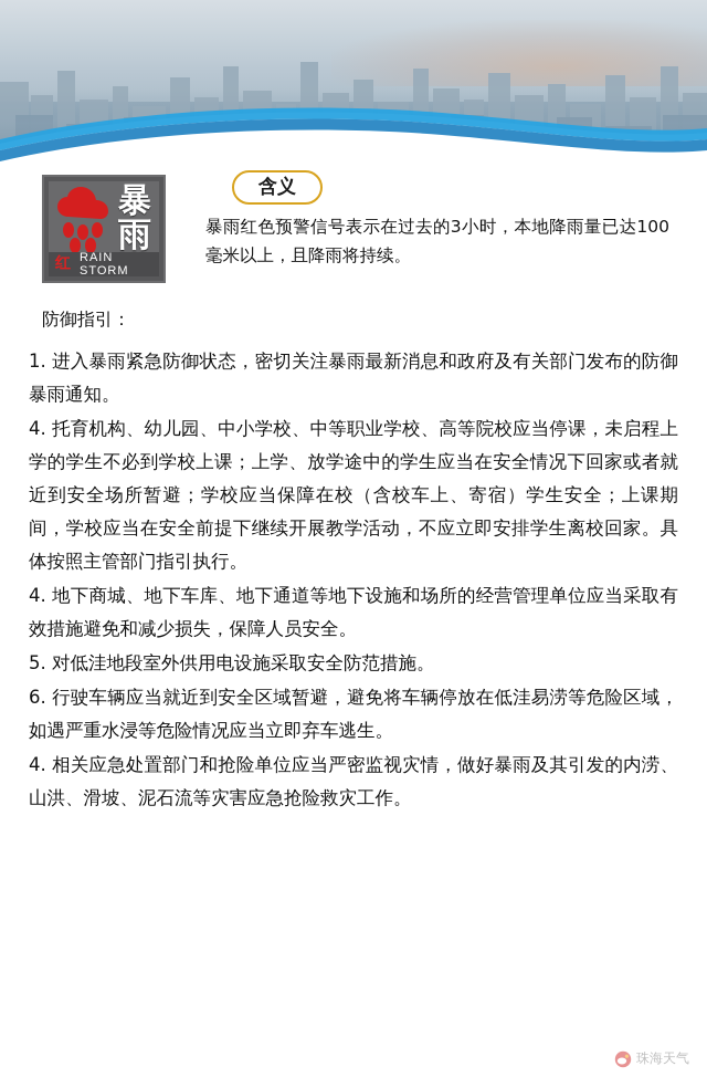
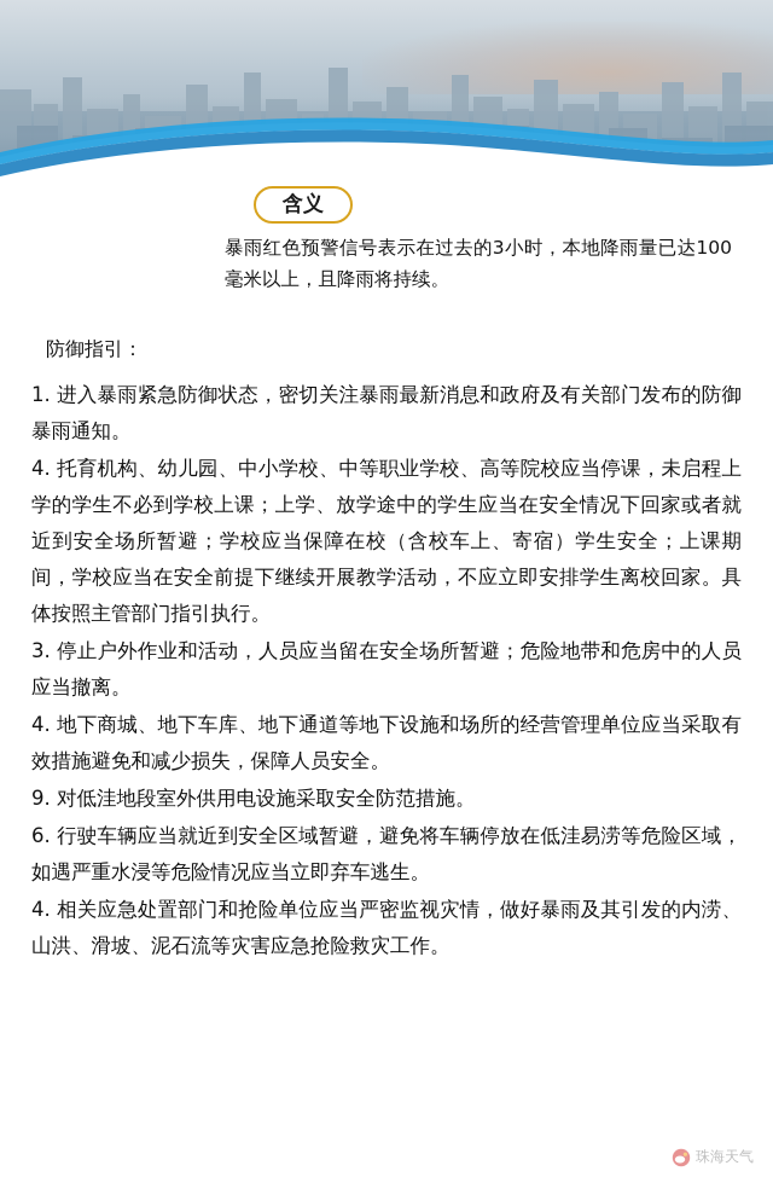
- 暴
- 雨
- 红
- RAIN STORM
  含义
  暴雨红色预警信号表示在过去的3小时，本地降雨量已达100毫米以上，且降雨将持续。
  防御指引：
  1. 进入暴雨紧急防御状态，密切关注暴雨最新消息和政府及有关部门发布的防御暴雨通知。
  4. 托育机构、幼儿园、中小学校、中等职业学校、高等院校应当停课，未启程上学的学生不必到学校上课；上学、放学途中的学生应当在安全情况下回家或者就近到安全场所暂避；学校应当保障在校（含校车上、寄宿）学生安全；上课期间，学校应当在安全前提下继续开展教学活动，不应立即安排学生离校回家。具体按照主管部门指引执行。
+ 3. 停止户外作业和活动，人员应当留在安全场所暂避；危险地带和危房中的人员应当撤离。
  4. 地下商城、地下车库、地下通道等地下设施和场所的经营管理单位应当采取有效措施避免和减少损失，保障人员安全。
- 5. 对低洼地段室外供用电设施采取安全防范措施。
+ 9. 对低洼地段室外供用电设施采取安全防范措施。
  6. 行驶车辆应当就近到安全区域暂避，避免将车辆停放在低洼易涝等危险区域，如遇严重水浸等危险情况应当立即弃车逃生。
  4. 相关应急处置部门和抢险单位应当严密监视灾情，做好暴雨及其引发的内涝、山洪、滑坡、泥石流等灾害应急抢险救灾工作。
  珠海天气
